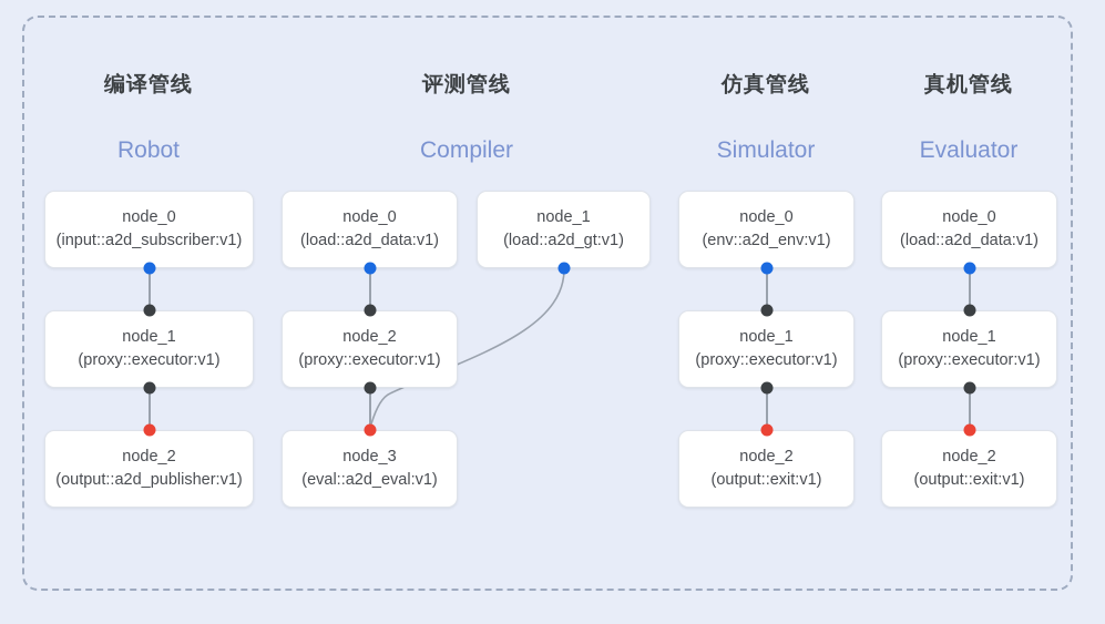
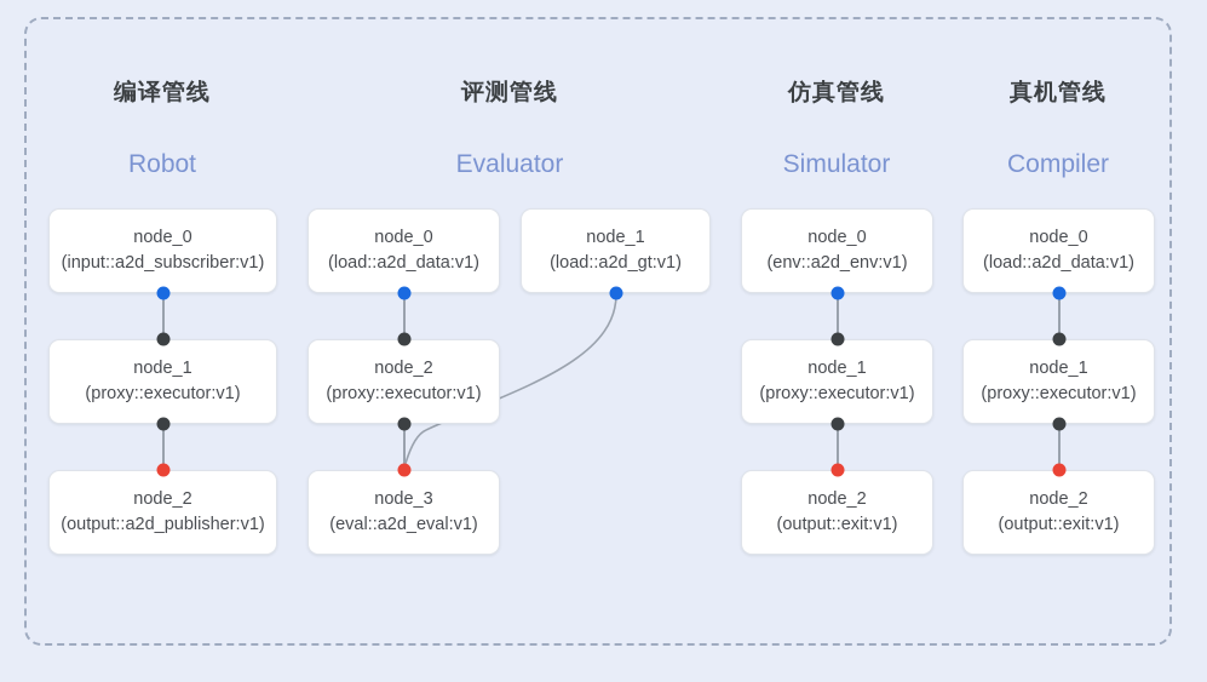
  编译管线
  Robot
  评测管线
- Compiler
+ Evaluator
  仿真管线
  Simulator
  真机管线
- Evaluator
+ Compiler
  node_0
  (input::a2d_subscriber:v1)
  node_1
  (proxy::executor:v1)
  node_2
  (output::a2d_publisher:v1)
  node_0
  (load::a2d_data:v1)
  node_2
  (proxy::executor:v1)
  node_3
  (eval::a2d_eval:v1)
  node_1
  (load::a2d_gt:v1)
  node_0
  (env::a2d_env:v1)
  node_1
  (proxy::executor:v1)
  node_2
  (output::exit:v1)
  node_0
  (load::a2d_data:v1)
  node_1
  (proxy::executor:v1)
  node_2
  (output::exit:v1)
